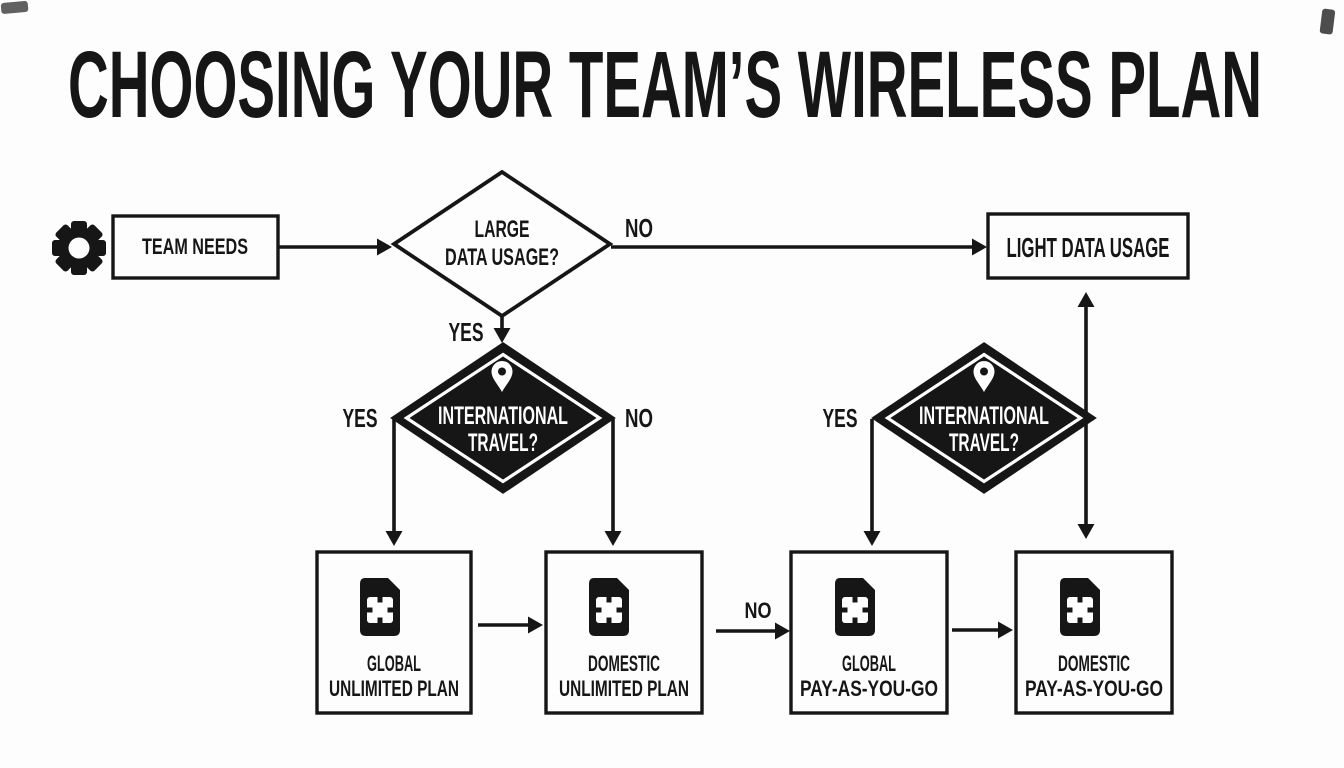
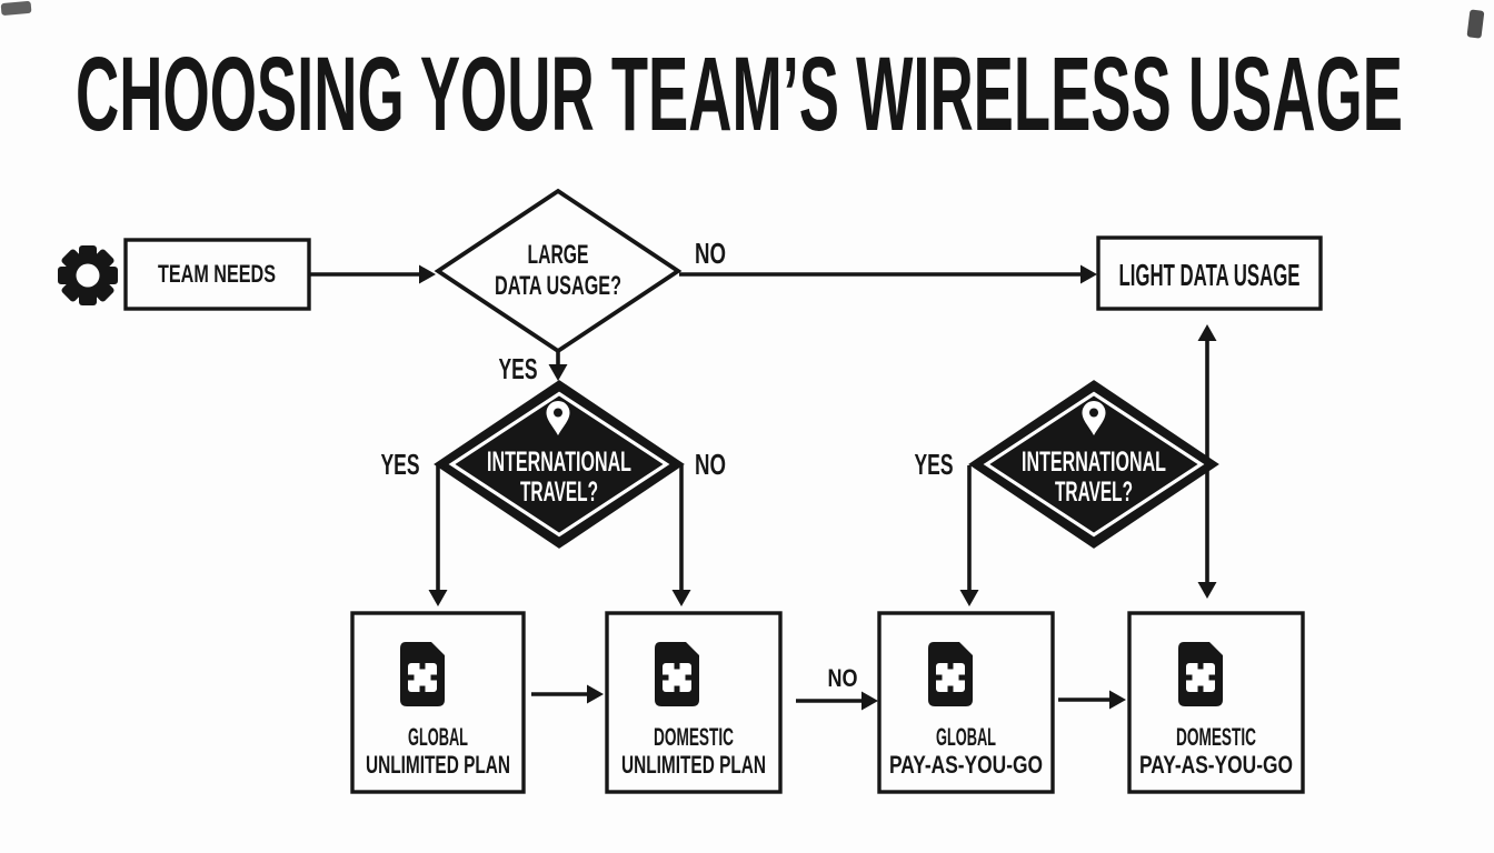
- CHOOSING YOUR TEAM’S WIRELESS PLAN
+ CHOOSING YOUR TEAM’S WIRELESS USAGE
  TEAM NEEDS
  LARGE
  DATA USAGE?
  NO
  YES
  LIGHT DATA USAGE
  INTERNATIONAL
  TRAVEL?
  YES
  NO
  INTERNATIONAL
  TRAVEL?
  YES
  NO
  GLOBAL
  UNLIMITED PLAN
  DOMESTIC
  UNLIMITED PLAN
  GLOBAL
  PAY-AS-YOU-GO
  DOMESTIC
  PAY-AS-YOU-GO
